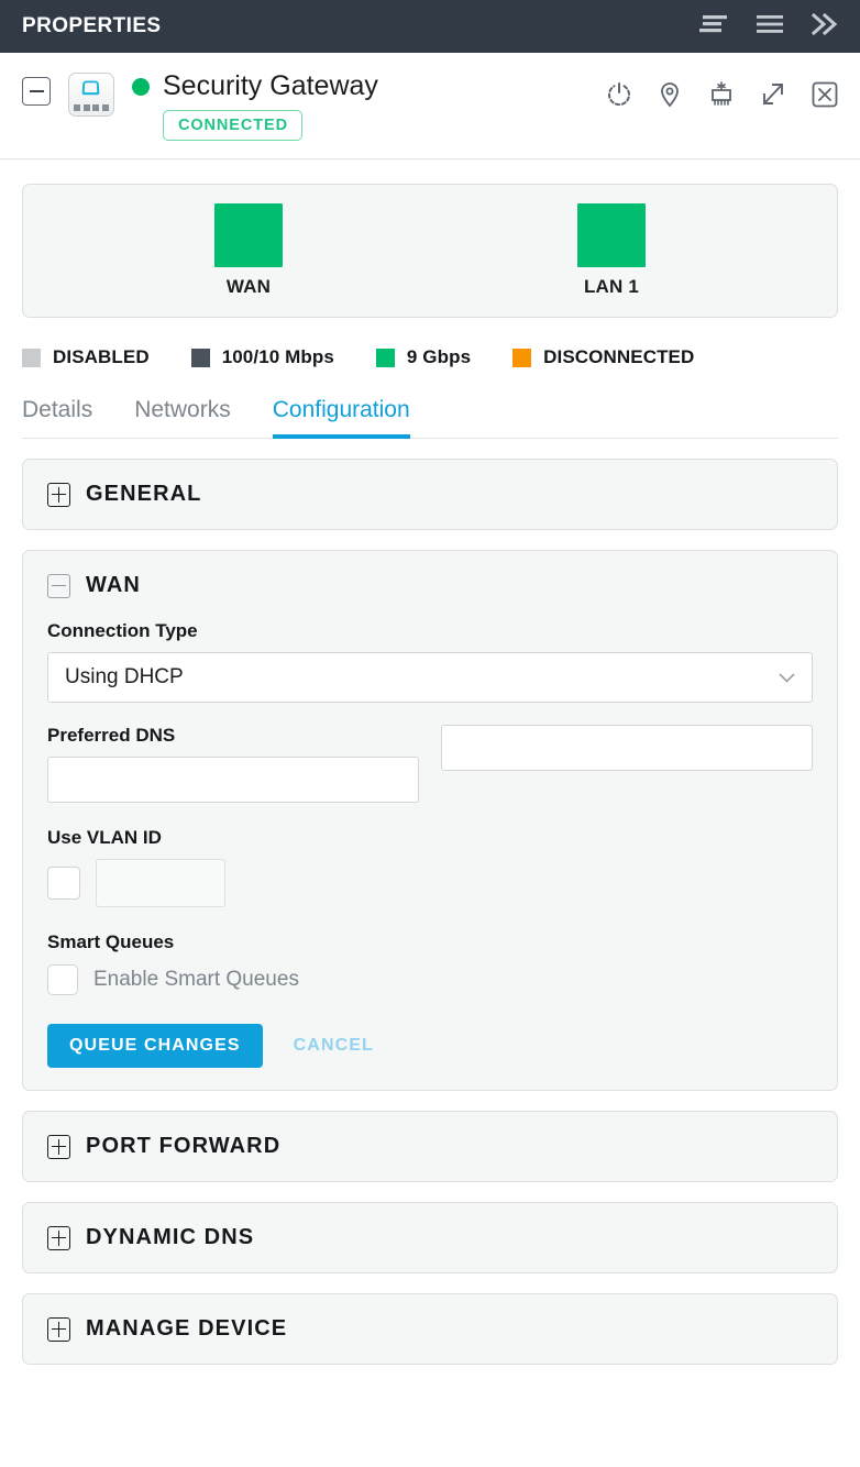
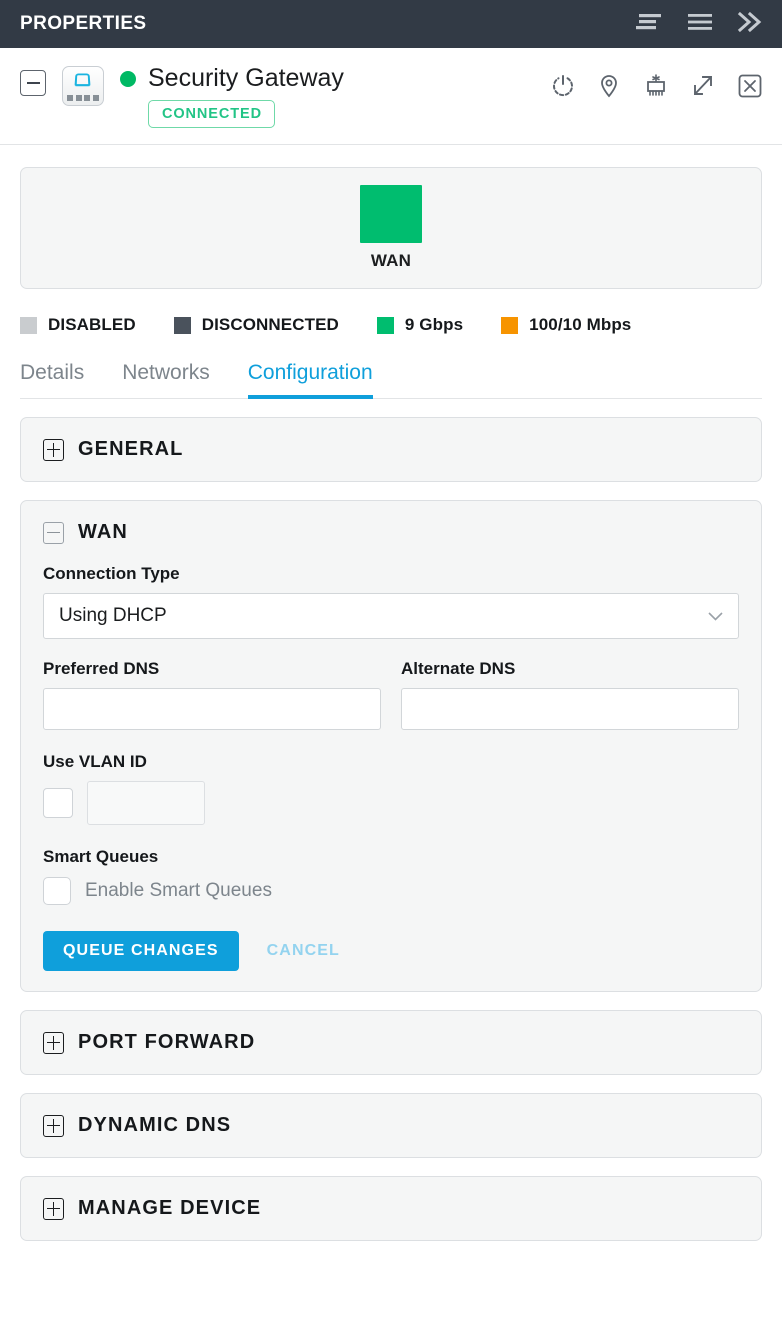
  PROPERTIES
  Security Gateway
  CONNECTED
  WAN
- LAN 1
  DISABLED
- 100/10 Mbps
+ DISCONNECTED
  9 Gbps
- DISCONNECTED
+ 100/10 Mbps
  Details
  Networks
  Configuration
  GENERAL
  WAN
  Connection Type
  Using DHCP
  Preferred DNS
+ Alternate DNS
  Use VLAN ID
  Smart Queues
  Enable Smart Queues
  QUEUE CHANGES
  CANCEL
  PORT FORWARD
  DYNAMIC DNS
  MANAGE DEVICE
